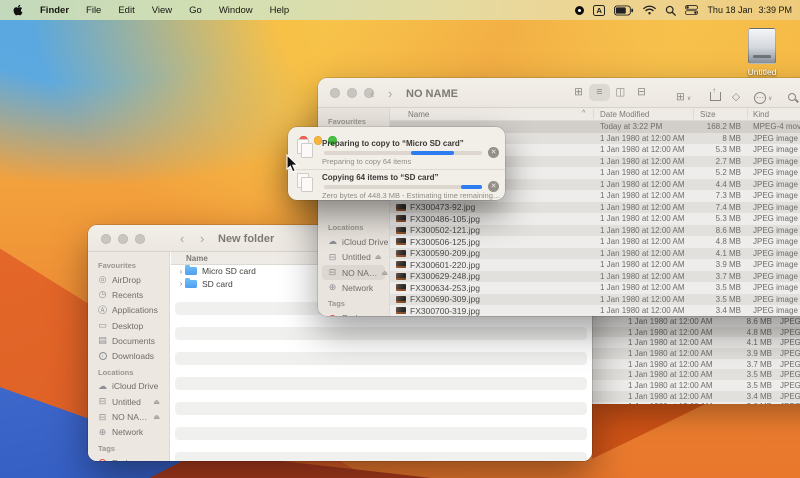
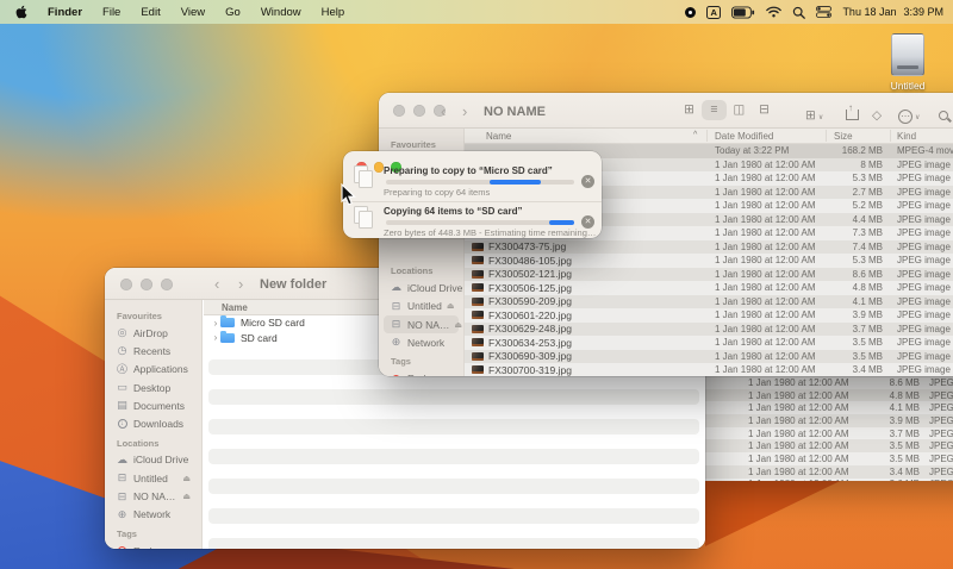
  Untitled
  1 Jan 1980 at 12:00 AM
  8.6 MB
  1 Jan 1980 at 12:00 AM
  4.8 MB
  1 Jan 1980 at 12:00 AM
  4.1 MB
  1 Jan 1980 at 12:00 AM
  3.9 MB
  1 Jan 1980 at 12:00 AM
  3.7 MB
  1 Jan 1980 at 12:00 AM
  3.5 MB
  1 Jan 1980 at 12:00 AM
  3.5 MB
  1 Jan 1980 at 12:00 AM
  3.4 MB
  ‹
  ›
  New folder
  Favourites
  AirDrop
  Recents
  Applications
  Desktop
  Documents
  Downloads
  Locations
  iCloud Drive
  Untitled
  NO NA…
  Network
  Tags
  Name
  ›
  Micro SD card
  ›
  SD card
  ‹
  ›
  NO NAME
  ⊞
  ≡
  ◫
  ⊟
  ◇
  Favourites
  Locations
  iCloud Drive
  Untitled
  NO NA…
  Network
  Tags
  Name
  Date Modified
  Size
  Kind
  Today at 3:22 PM
  168.2 MB
  MPEG-4 mov
  1 Jan 1980 at 12:00 AM
  8 MB
  JPEG image
  1 Jan 1980 at 12:00 AM
  5.3 MB
  JPEG image
  1 Jan 1980 at 12:00 AM
  2.7 MB
  JPEG image
  1 Jan 1980 at 12:00 AM
  5.2 MB
  JPEG image
  1 Jan 1980 at 12:00 AM
  4.4 MB
  JPEG image
  1 Jan 1980 at 12:00 AM
  7.3 MB
  JPEG image
- FX300473-92.jpg
+ FX300473-75.jpg
  1 Jan 1980 at 12:00 AM
  7.4 MB
  JPEG image
  FX300486-105.jpg
  1 Jan 1980 at 12:00 AM
  5.3 MB
  JPEG image
  FX300502-121.jpg
  1 Jan 1980 at 12:00 AM
  8.6 MB
  JPEG image
  FX300506-125.jpg
  1 Jan 1980 at 12:00 AM
  4.8 MB
  JPEG image
  FX300590-209.jpg
  1 Jan 1980 at 12:00 AM
  4.1 MB
  JPEG image
  FX300601-220.jpg
  1 Jan 1980 at 12:00 AM
  3.9 MB
  JPEG image
  FX300629-248.jpg
  1 Jan 1980 at 12:00 AM
  3.7 MB
  JPEG image
  FX300634-253.jpg
  1 Jan 1980 at 12:00 AM
  3.5 MB
  JPEG image
  FX300690-309.jpg
  1 Jan 1980 at 12:00 AM
  3.5 MB
  JPEG image
  FX300700-319.jpg
  1 Jan 1980 at 12:00 AM
  3.4 MB
  JPEG image
  Preparing to copy to “Micro SD card”
  Preparing to copy 64 items
  Copying 64 items to “SD card”
  Zero bytes of 448.3 MB - Estimating time remaining…
  Finder
  File
  Edit
  View
  Go
  Window
  Help
  A
  Thu 18 Jan
  3:39 PM
